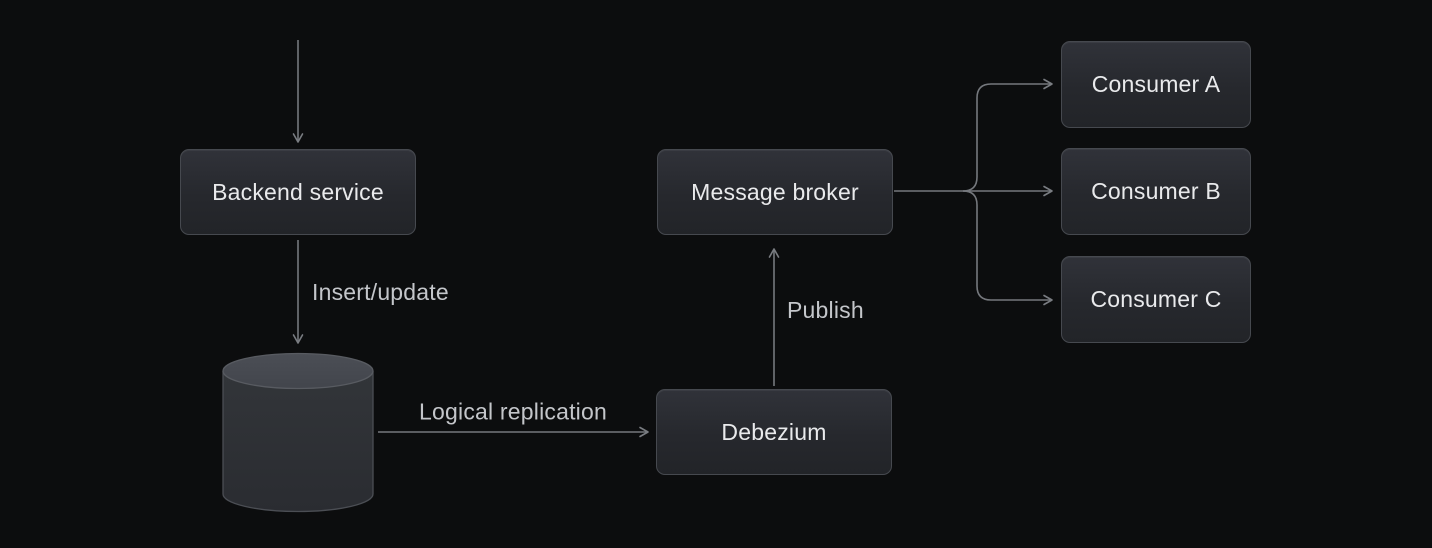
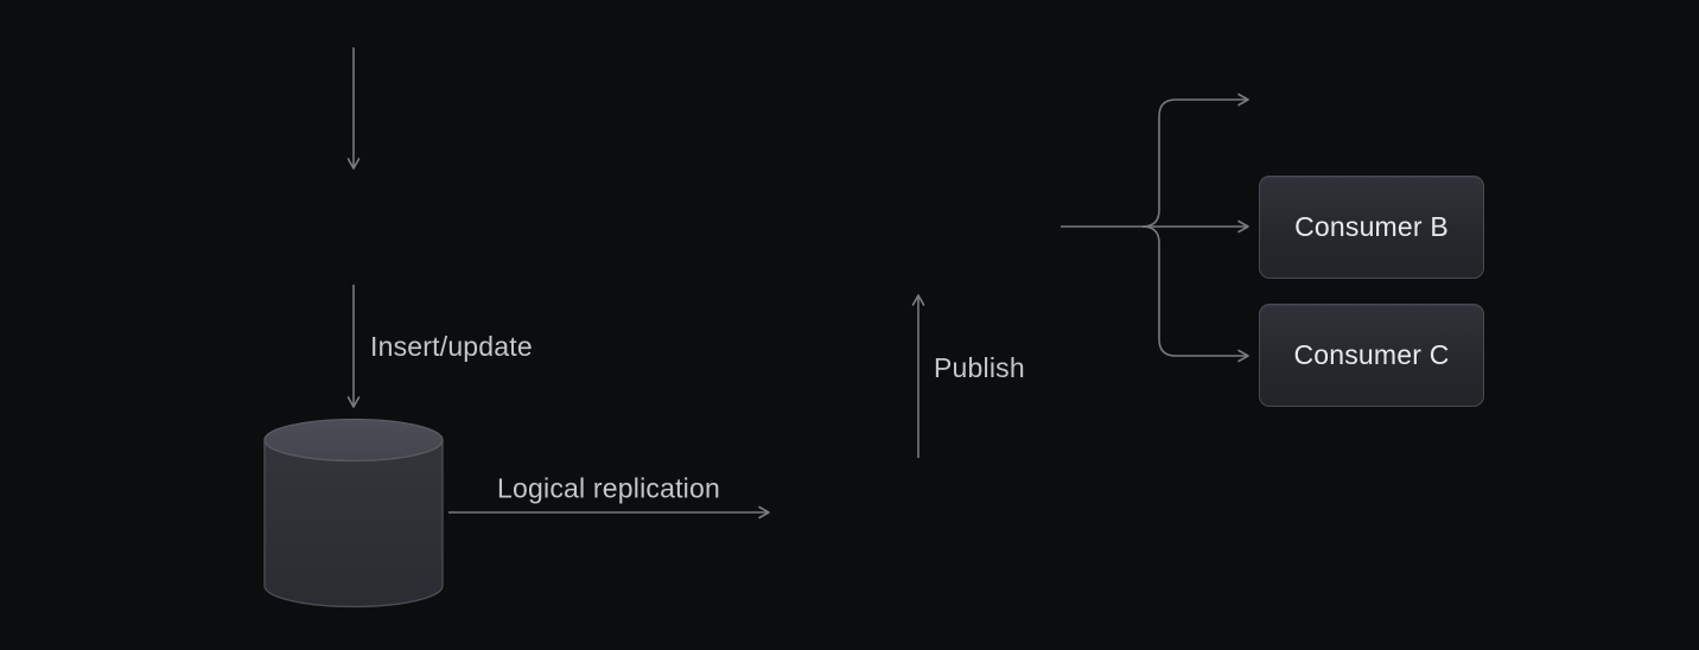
- Backend service
- Message broker
- Debezium
- Consumer A
  Consumer B
  Consumer C
  Insert/update
  Logical replication
  Publish
